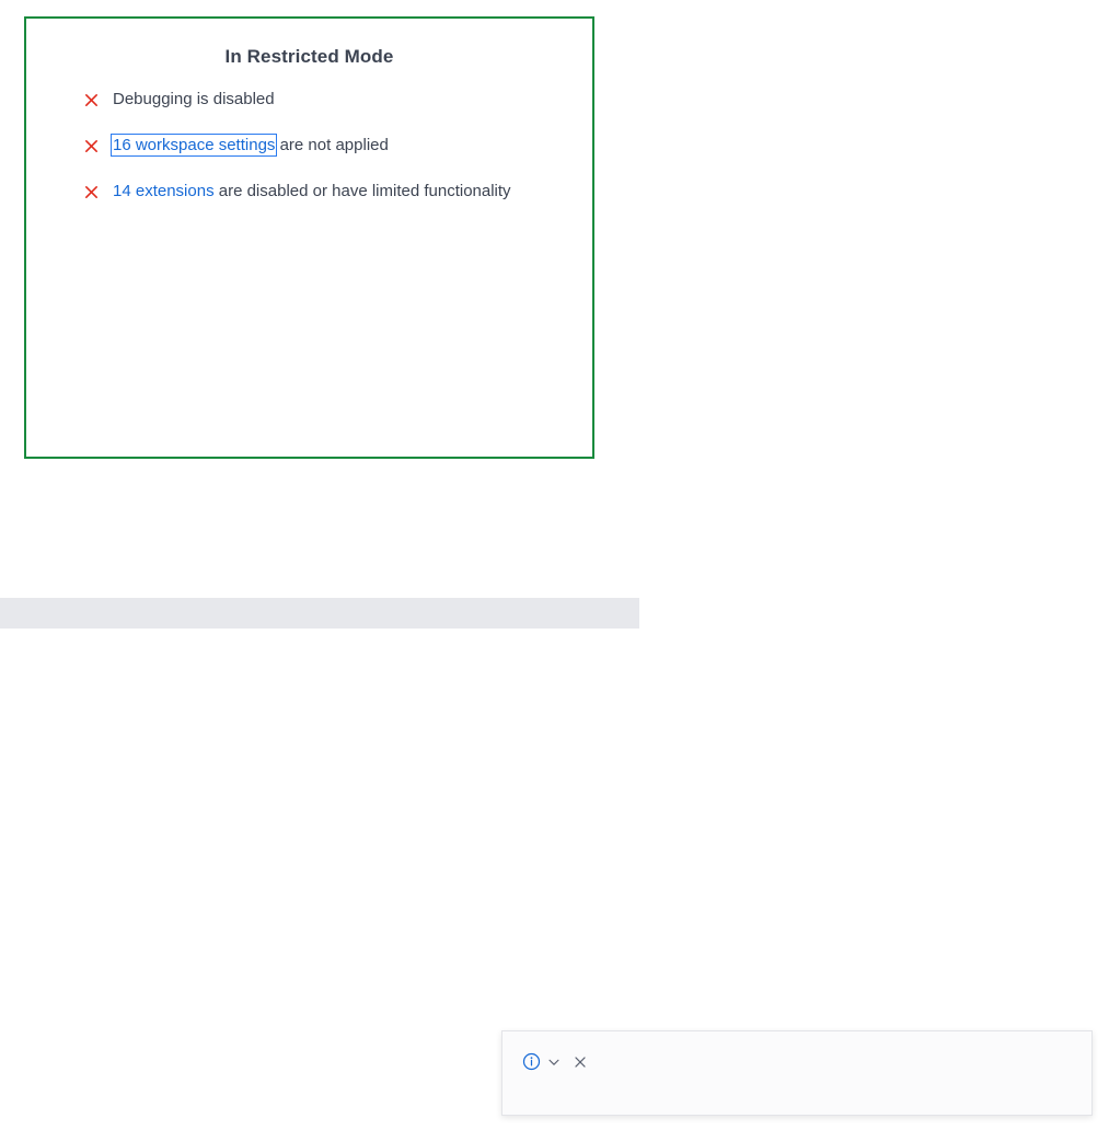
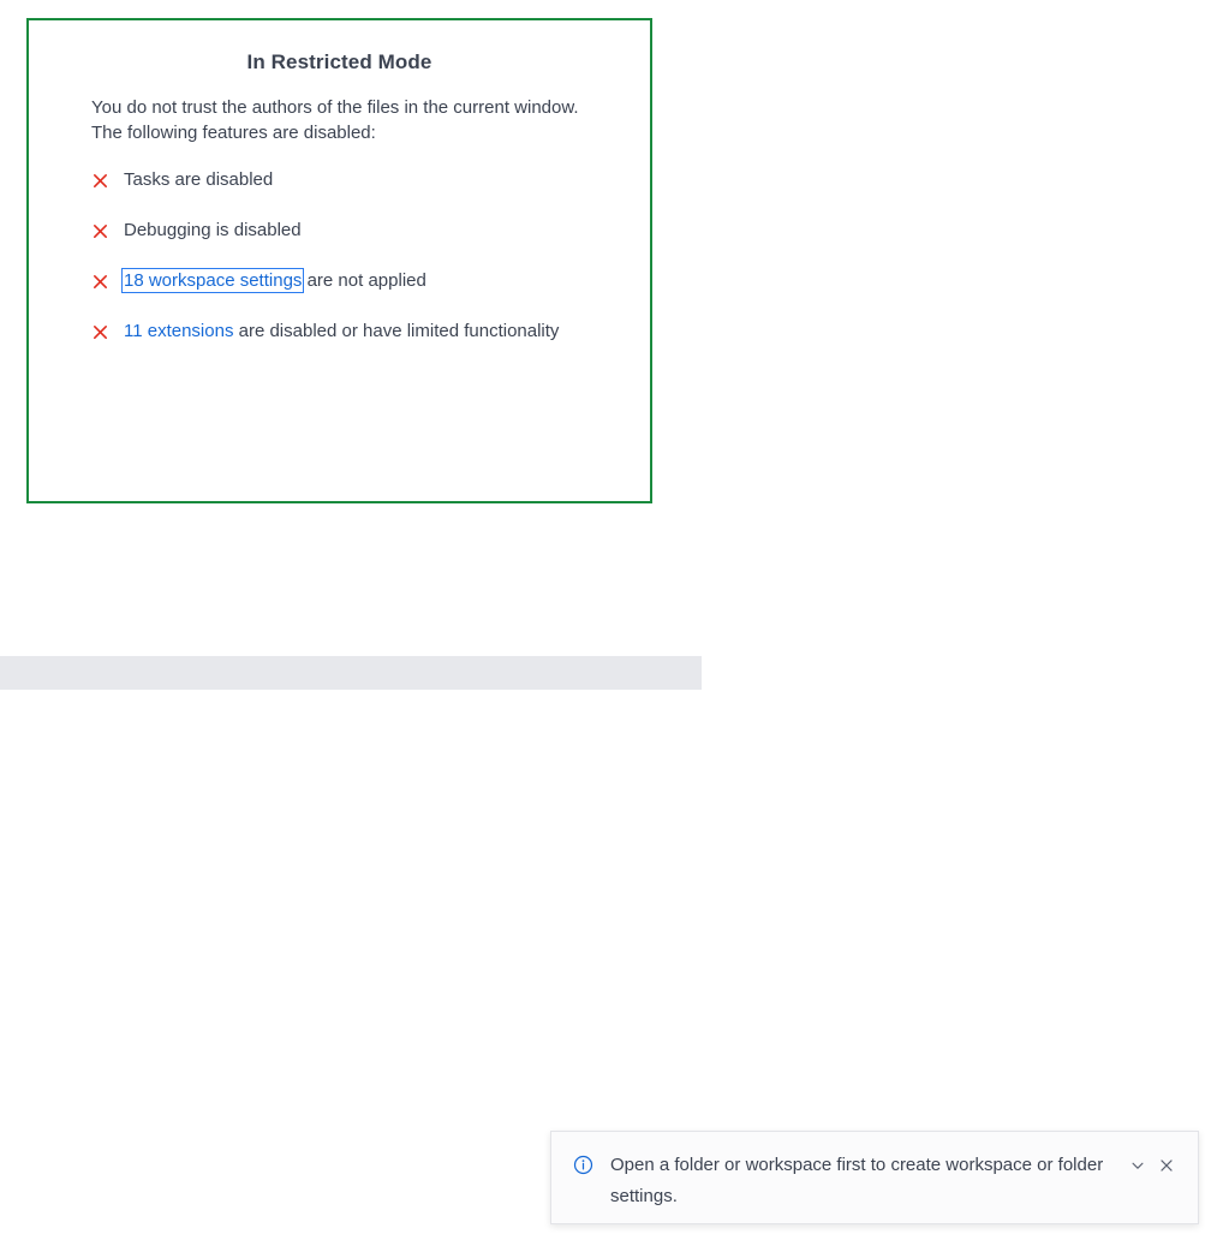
  In Restricted Mode
+ You do not trust the authors of the files in the current window. The following features are disabled:
+ Tasks are disabled
  Debugging is disabled
- 16 workspace settings are not applied
+ 18 workspace settings are not applied
- 14 extensions are disabled or have limited functionality
+ 11 extensions are disabled or have limited functionality
+ Open a folder or workspace first to create workspace or folder settings.
